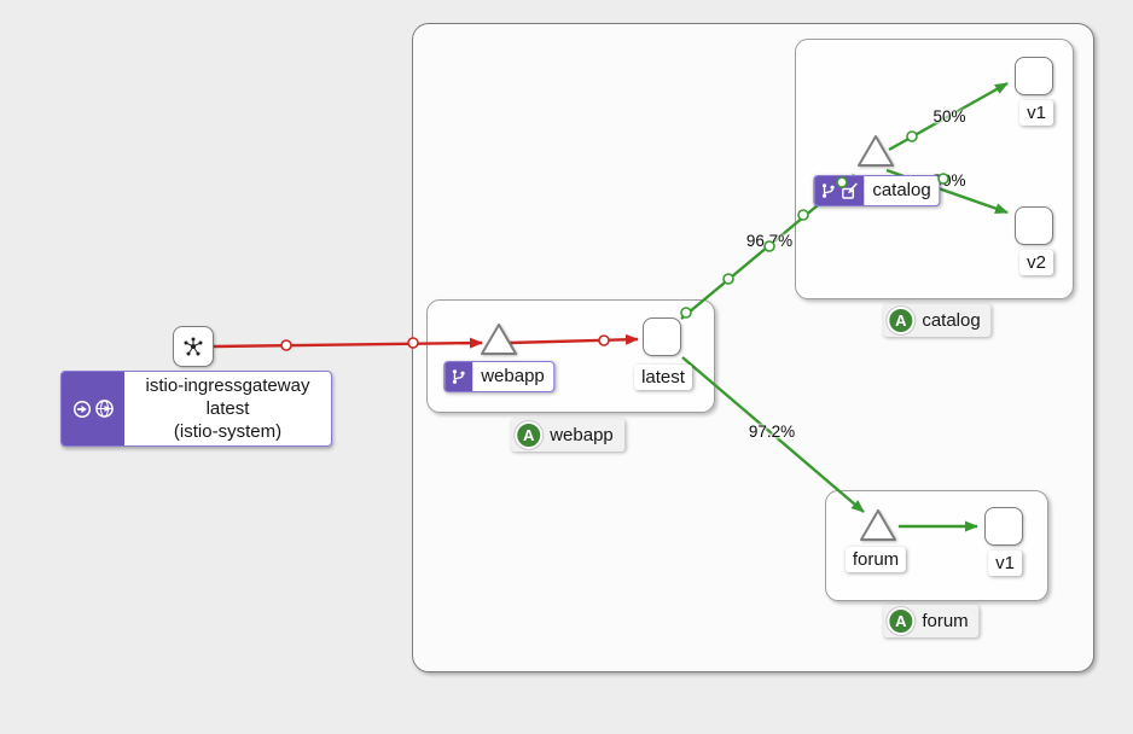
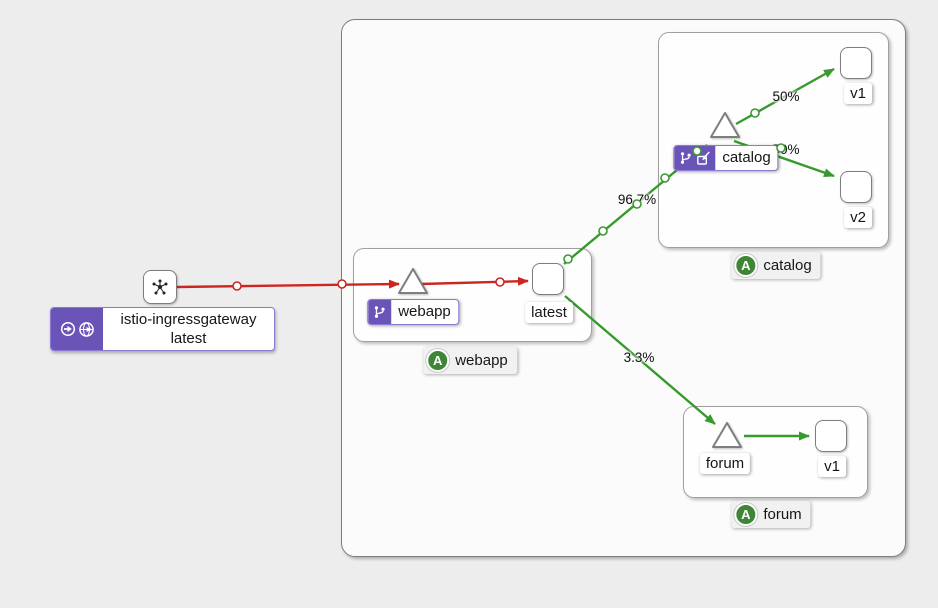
  96.7%
- 97.2%
+ 3.3%
  50%
  istio-ingressgateway
  latest
- (istio-system)
  webapp
  catalog
  latest
  v1
  v2
  forum
  v1
  A
  webapp
  A
  catalog
  A
  forum
